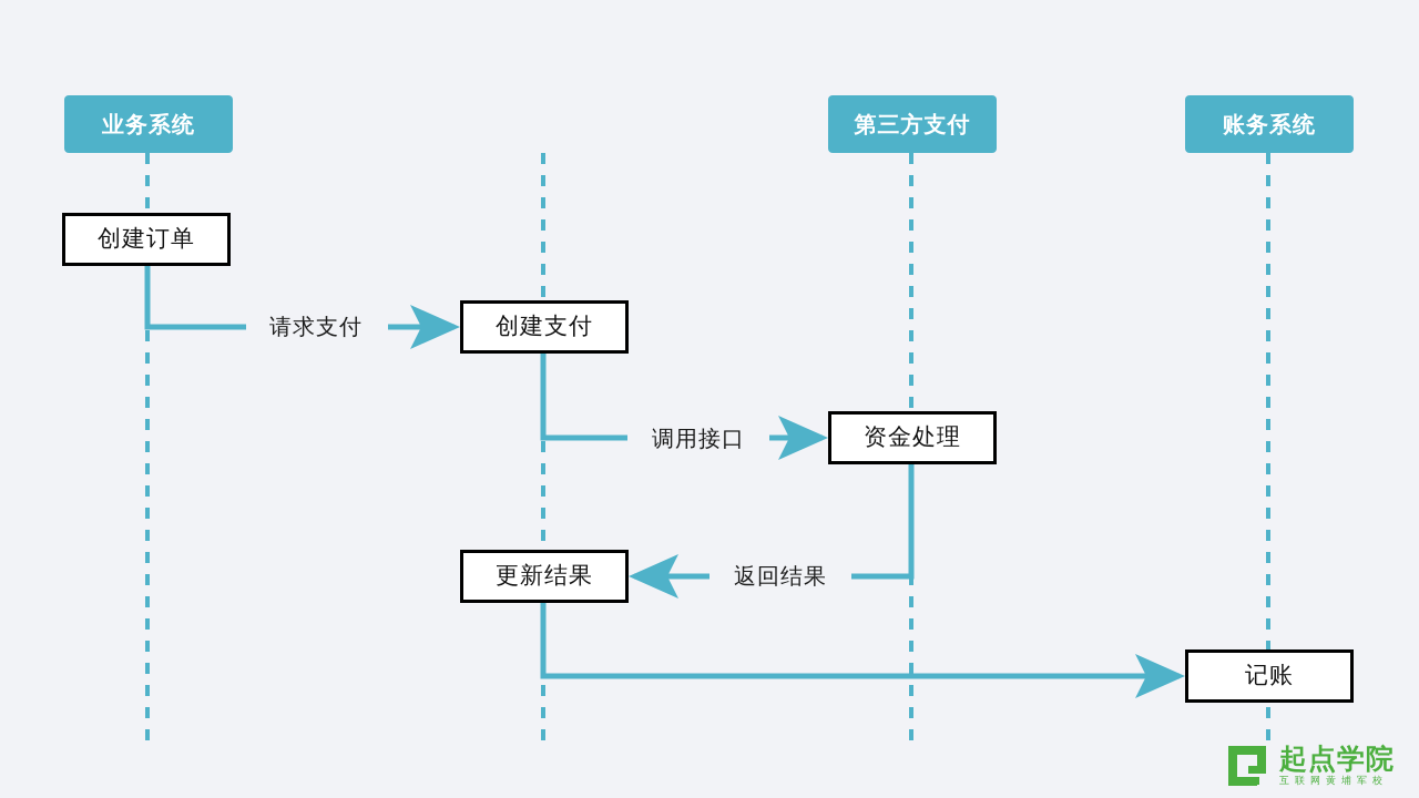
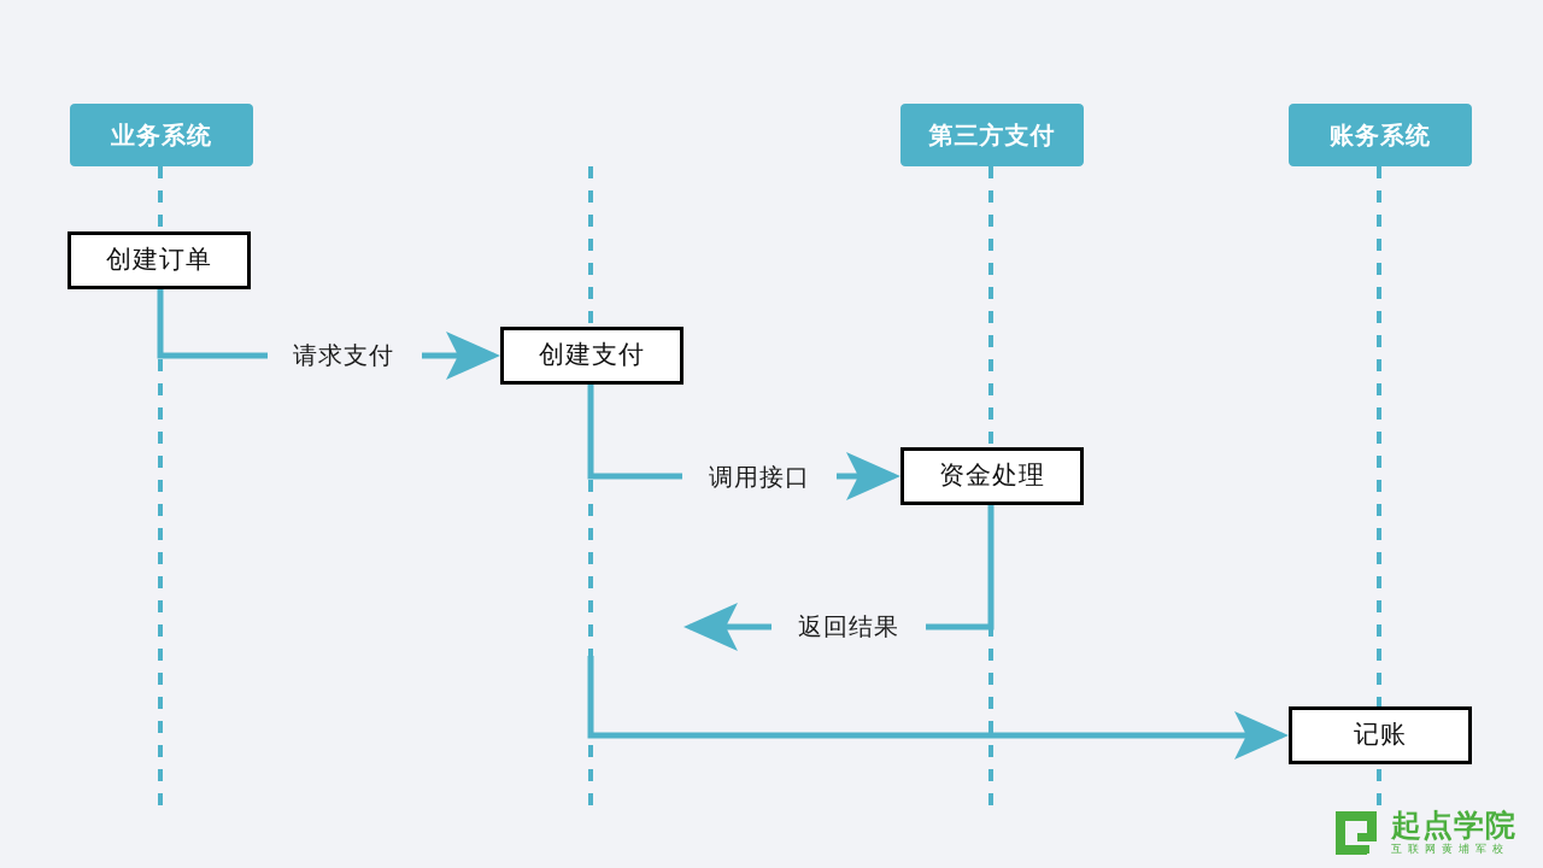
  业务系统
  第三方支付
  账务系统
  创建订单
  创建支付
  资金处理
- 更新结果
  记账
  请求支付
  调用接口
  返回结果
  起点学院
  互联网黄埔军校
